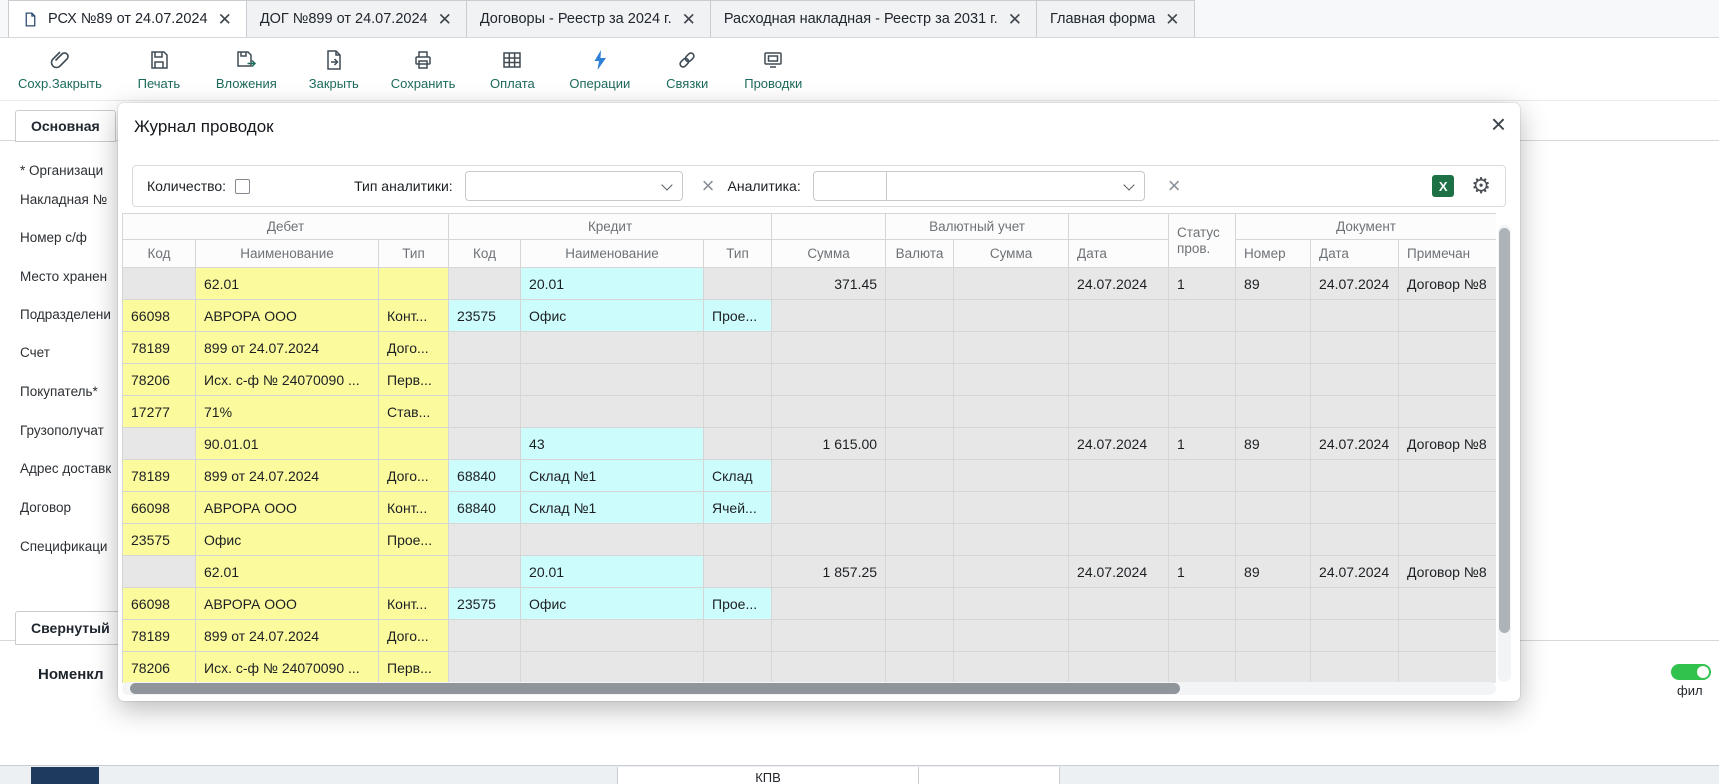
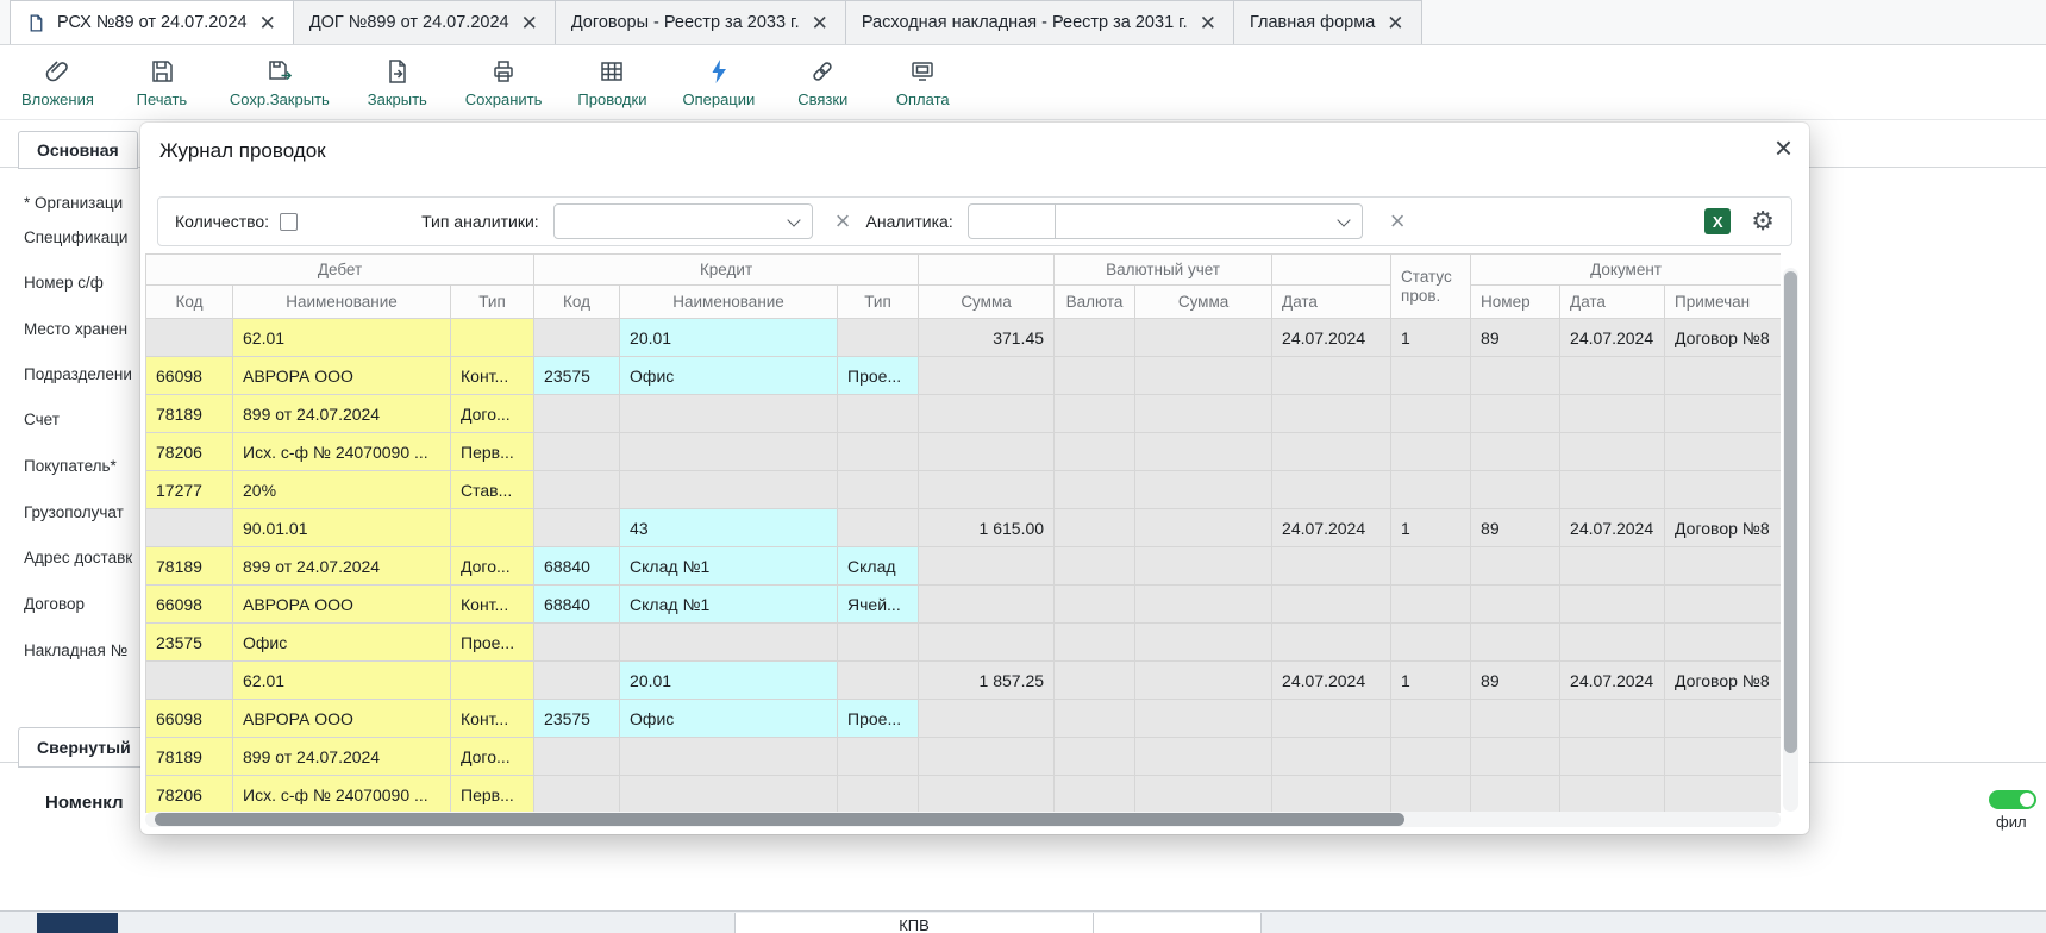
  РСХ №89 от 24.07.2024
  ✕
  ДОГ №899 от 24.07.2024
  ✕
- Договоры - Реестр за 2024 г.
+ Договоры - Реестр за 2033 г.
  ✕
  Расходная накладная - Реестр за 2031 г.
  ✕
  Главная форма
  ✕
- Сохр.Закрыть
+ Вложения
  Печать
- Вложения
+ Сохр.Закрыть
  Закрыть
  Сохранить
- Оплата
+ Проводки
  Операции
  Связки
- Проводки
+ Оплата
  Основная
  * Организаци
- Накладная №
+ Спецификаци
  Номер с/ф
  Место хранен
  Подразделени
  Счет
  Покупатель*
  Грузополучат
  Адрес доставк
  Договор
- Спецификаци
+ Накладная №
  Свернутый
  Номенкл
  фил
  КПВ
  Журнал проводок
  ×
  Количество:
  Тип аналитики:
  ×
  Аналитика:
  ×
  X
  ⚙
  Дебет	Кредит		Валютный учет		Статус пров.	Документ
  Код	Наименование	Тип	Код	Наименование	Тип	Сумма	Валюта	Сумма	Дата	Номер	Дата	Примечан
  	62.01			20.01		371.45			24.07.2024	1	89	24.07.2024	Договор №8
  66098	АВРОРА ООО	Конт...	23575	Офис	Прое...
  78189	899 от 24.07.2024	Дого...
  78206	Исх. с-ф № 24070090 ...	Перв...
- 17277	71%	Став...
+ 17277	20%	Став...
  	90.01.01			43		1 615.00			24.07.2024	1	89	24.07.2024	Договор №8
  78189	899 от 24.07.2024	Дого...	68840	Склад №1	Склад
  66098	АВРОРА ООО	Конт...	68840	Склад №1	Ячей...
  23575	Офис	Прое...
  	62.01			20.01		1 857.25			24.07.2024	1	89	24.07.2024	Договор №8
  66098	АВРОРА ООО	Конт...	23575	Офис	Прое...
  78189	899 от 24.07.2024	Дого...
  78206	Исх. с-ф № 24070090 ...	Перв...
